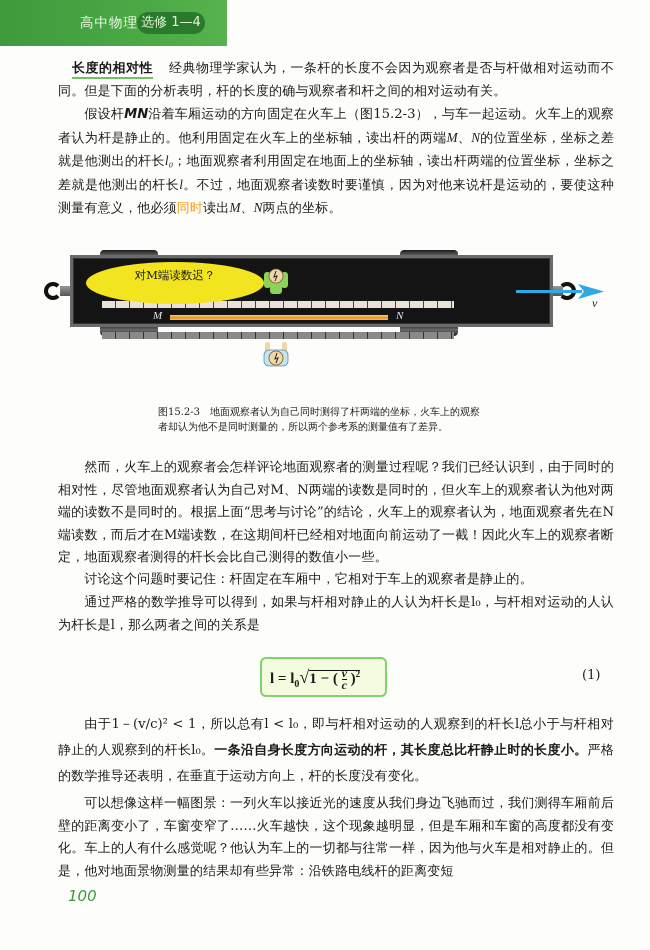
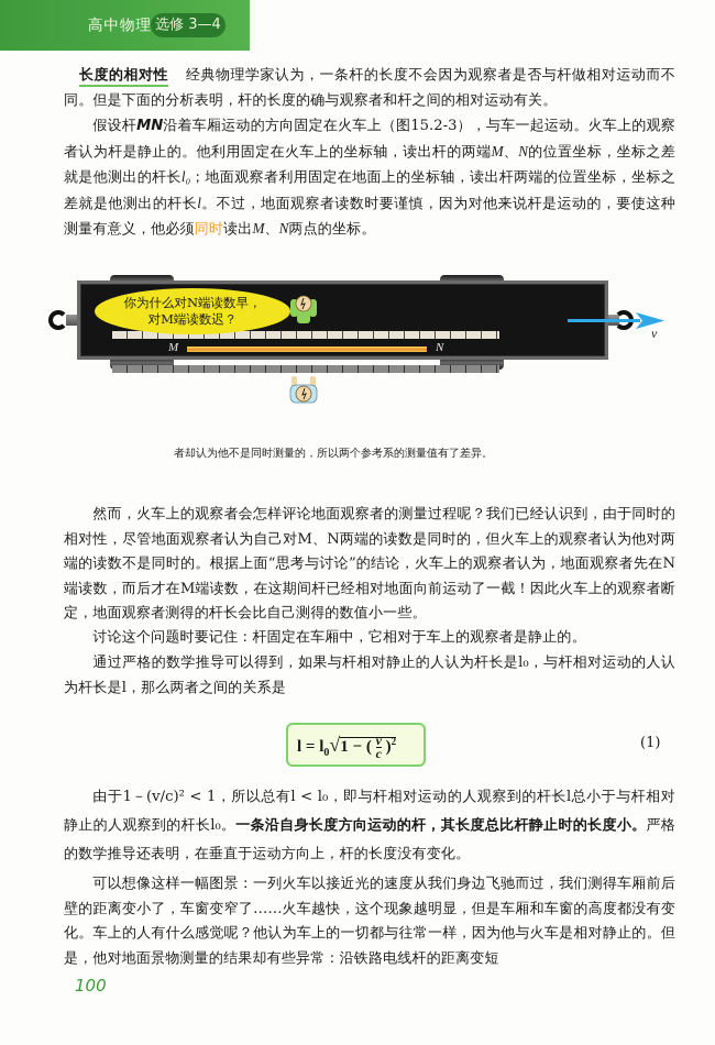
  高中物理
- 选修 1—4
+ 选修 3—4
  长度的相对性 经典物理学家认为，一条杆的长度不会因为观察者是否与杆做相对运动而不同。但是下面的分析表明，杆的长度的确与观察者和杆之间的相对运动有关。
  假设杆MN沿着车厢运动的方向固定在火车上（图15.2-3），与车一起运动。火车上的观察者认为杆是静止的。他利用固定在火车上的坐标轴，读出杆的两端M、N的位置坐标，坐标之差就是他测出的杆长l₀；地面观察者利用固定在地面上的坐标轴，读出杆两端的位置坐标，坐标之差就是他测出的杆长l。不过，地面观察者读数时要谨慎，因为对他来说杆是运动的，要使这种测量有意义，他必须同时读出M、N两点的坐标。
  M
  N
+ 你为什么对N端读数早，
  对M端读数迟？
  v
- 图15.2-3 地面观察者认为自己同时测得了杆两端的坐标，火车上的观察
  者却认为他不是同时测量的，所以两个参考系的测量值有了差异。
  然而，火车上的观察者会怎样评论地面观察者的测量过程呢？我们已经认识到，由于同时的相对性，尽管地面观察者认为自己对M、N两端的读数是同时的，但火车上的观察者认为他对两端的读数不是同时的。根据上面“思考与讨论”的结论，火车上的观察者认为，地面观察者先在N端读数，而后才在M端读数，在这期间杆已经相对地面向前运动了一截！因此火车上的观察者断定，地面观察者测得的杆长会比自己测得的数值小一些。
  讨论这个问题时要记住：杆固定在车厢中，它相对于车上的观察者是静止的。
  通过严格的数学推导可以得到，如果与杆相对静止的人认为杆长是l₀，与杆相对运动的人认为杆长是l，那么两者之间的关系是
  l = l0√1 − (
  v
  c
  )2
  (1)
  由于1－(v/c)² < 1，所以总有l < l₀，即与杆相对运动的人观察到的杆长l总小于与杆相对静止的人观察到的杆长l₀。一条沿自身长度方向运动的杆，其长度总比杆静止时的长度小。严格的数学推导还表明，在垂直于运动方向上，杆的长度没有变化。
  可以想像这样一幅图景：一列火车以接近光的速度从我们身边飞驰而过，我们测得车厢前后壁的距离变小了，车窗变窄了……火车越快，这个现象越明显，但是车厢和车窗的高度都没有变化。车上的人有什么感觉呢？他认为车上的一切都与往常一样，因为他与火车是相对静止的。但是，他对地面景物测量的结果却有些异常：沿铁路电线杆的距离变短
  100
